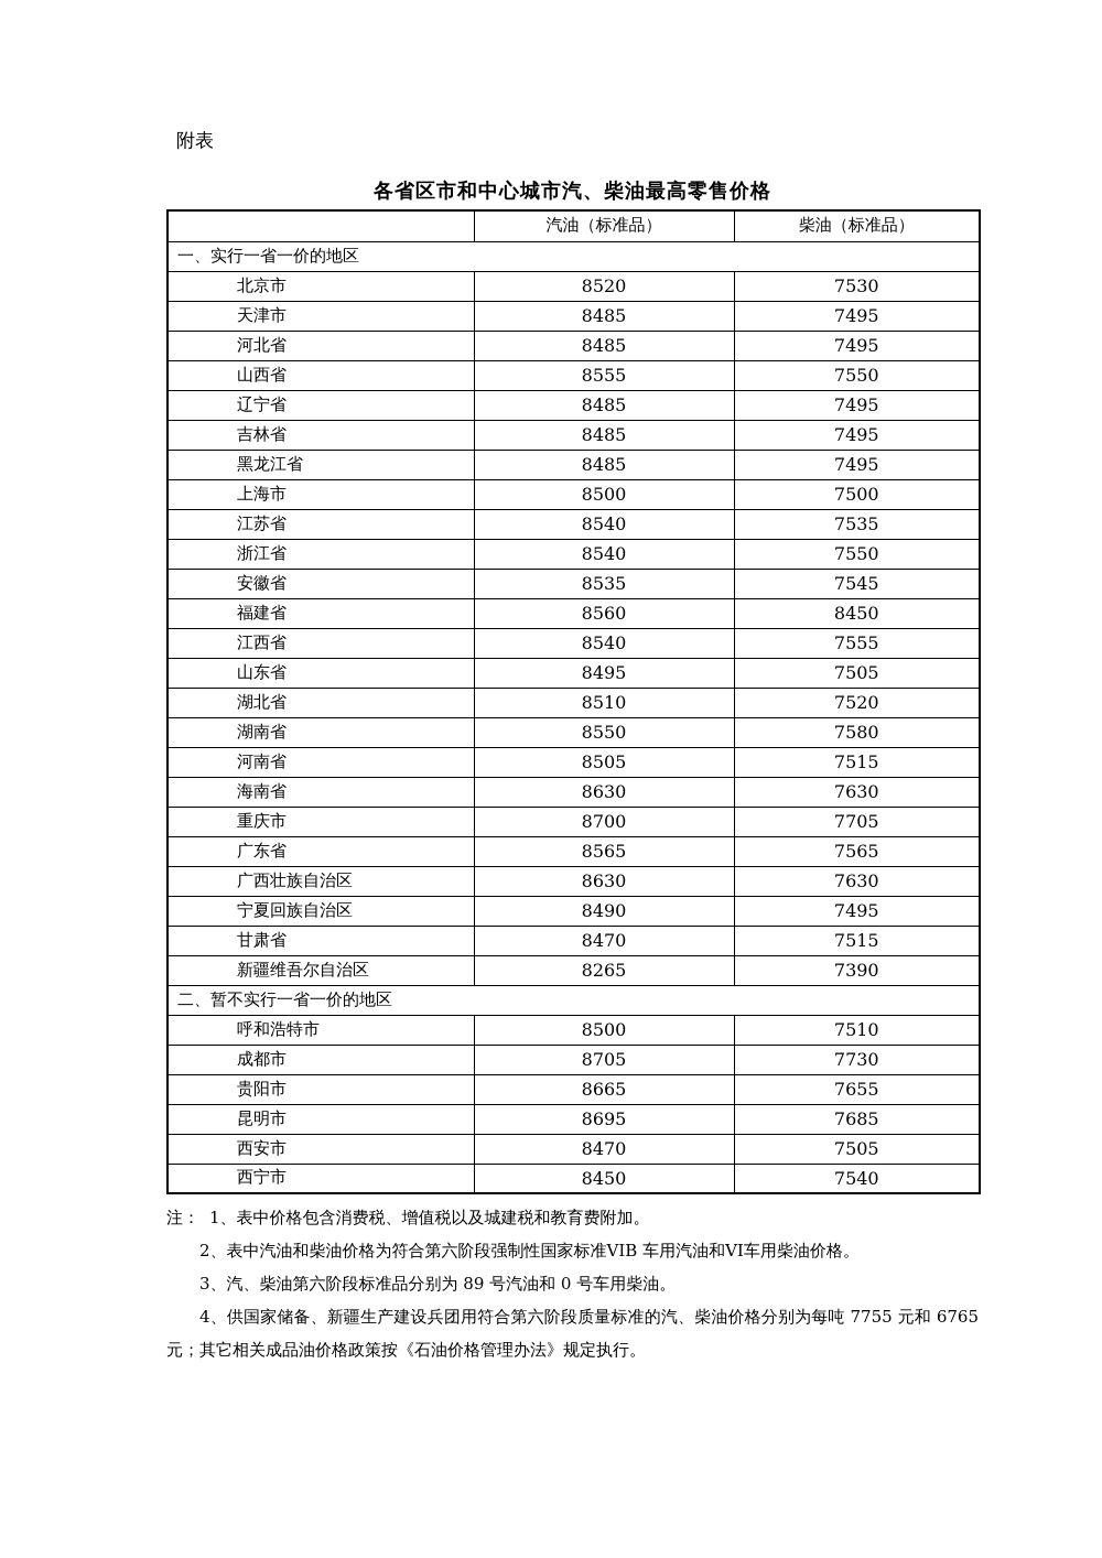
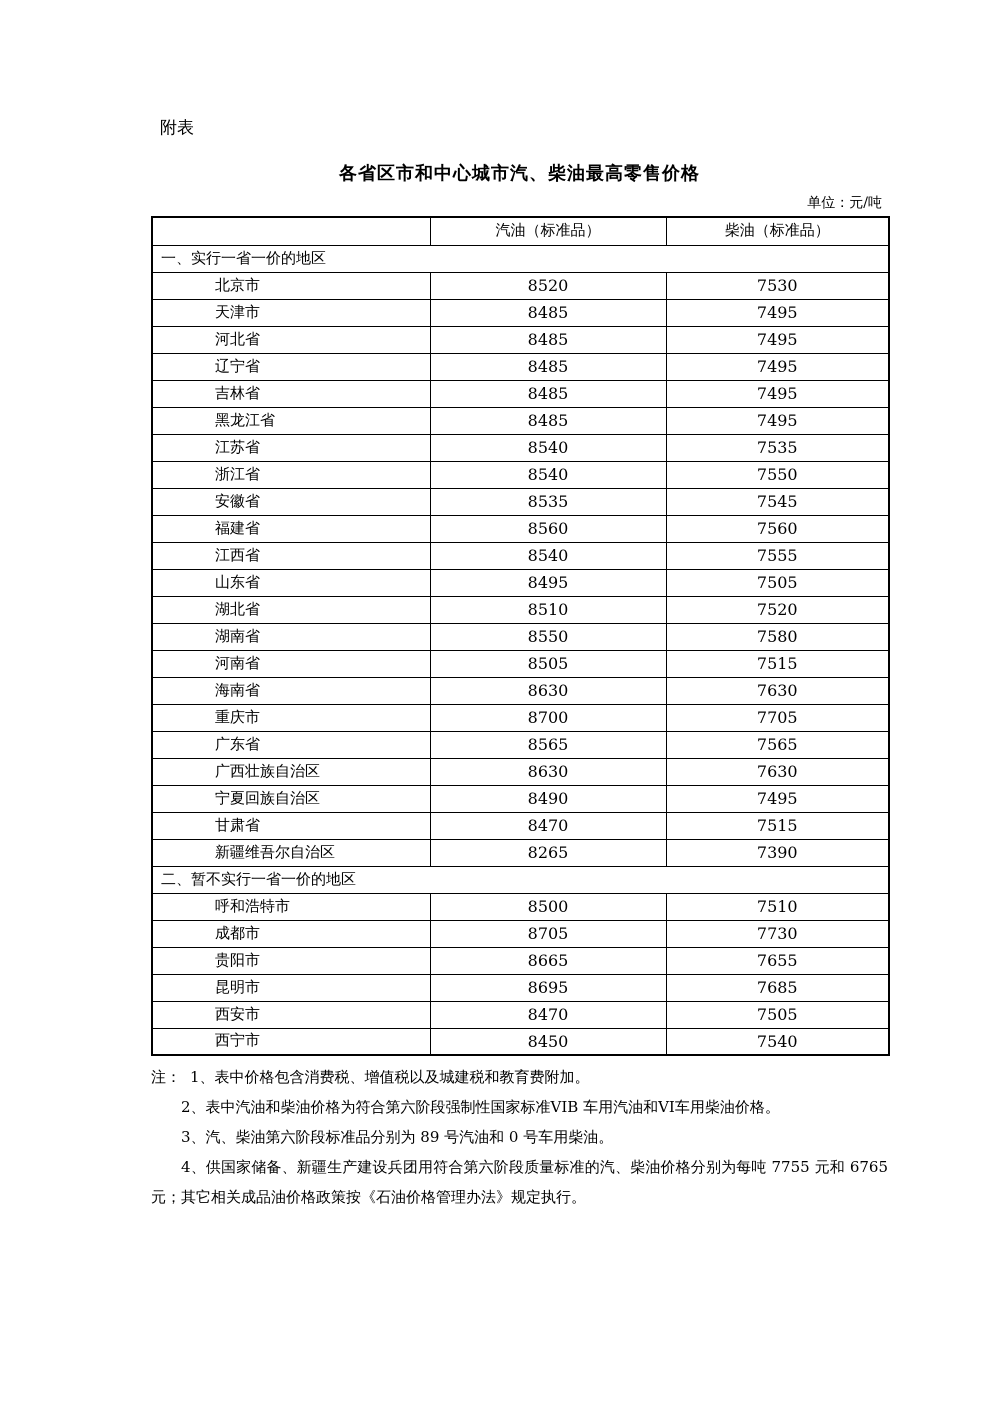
  附表
  各省区市和中心城市汽、柴油最高零售价格
+ 单位：元/吨
  	汽油（标准品）	柴油（标准品）
  一、实行一省一价的地区
  北京市	8520	7530
  天津市	8485	7495
  河北省	8485	7495
- 山西省	8555	7550
  辽宁省	8485	7495
  吉林省	8485	7495
  黑龙江省	8485	7495
- 上海市	8500	7500
  江苏省	8540	7535
  浙江省	8540	7550
  安徽省	8535	7545
- 福建省	8560	8450
+ 福建省	8560	7560
  江西省	8540	7555
  山东省	8495	7505
  湖北省	8510	7520
  湖南省	8550	7580
  河南省	8505	7515
  海南省	8630	7630
  重庆市	8700	7705
  广东省	8565	7565
  广西壮族自治区	8630	7630
  宁夏回族自治区	8490	7495
  甘肃省	8470	7515
  新疆维吾尔自治区	8265	7390
  二、暂不实行一省一价的地区
  呼和浩特市	8500	7510
  成都市	8705	7730
  贵阳市	8665	7655
  昆明市	8695	7685
  西安市	8470	7505
  西宁市	8450	7540
  注： 1、表中价格包含消费税、增值税以及城建税和教育费附加。
  2、表中汽油和柴油价格为符合第六阶段强制性国家标准VIB 车用汽油和VI车用柴油价格。
  3、汽、柴油第六阶段标准品分别为 89 号汽油和 0 号车用柴油。
  4、供国家储备、新疆生产建设兵团用符合第六阶段质量标准的汽、柴油价格分别为每吨 7755 元和 6765 元；其它相关成品油价格政策按《石油价格管理办法》规定执行。
